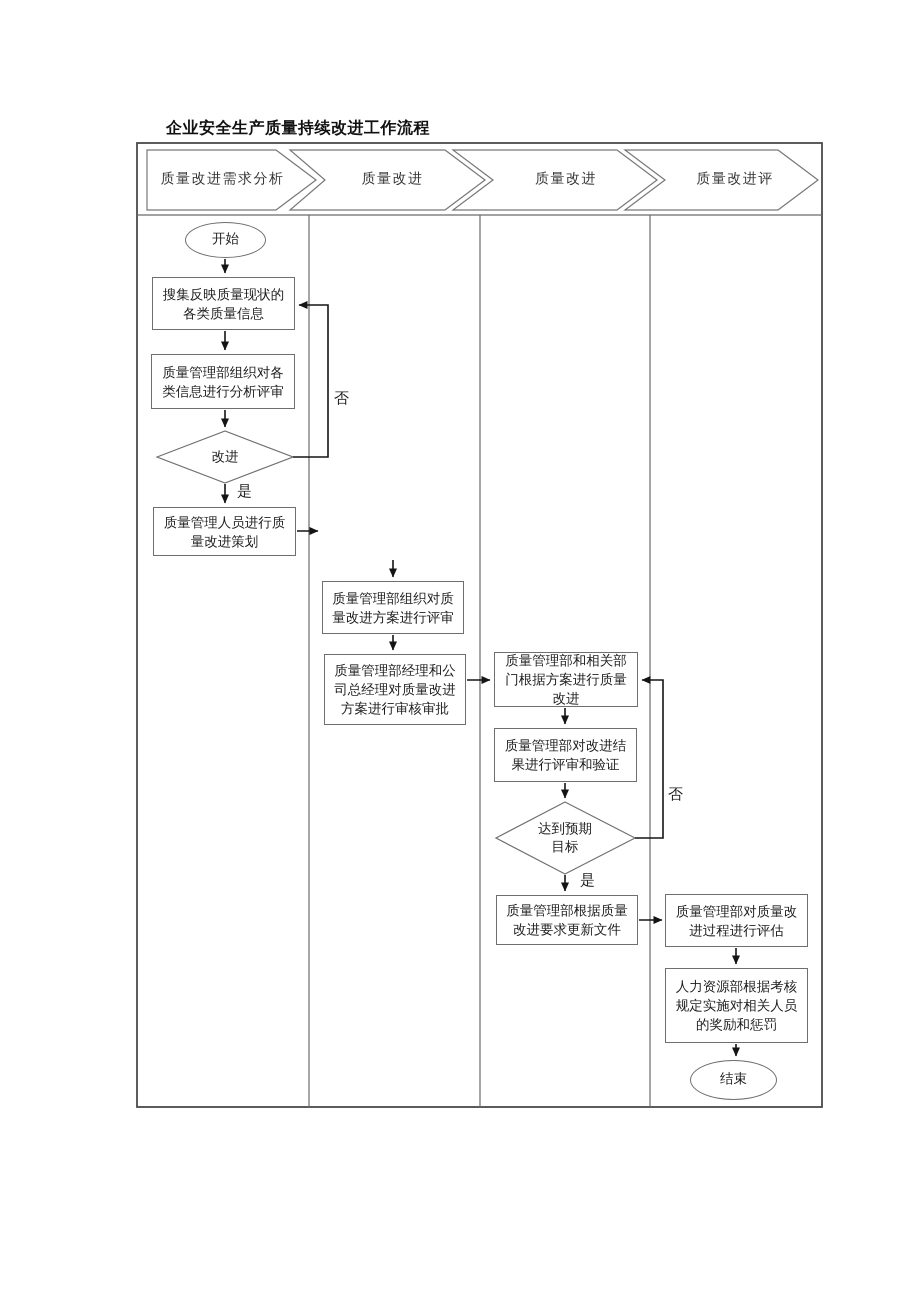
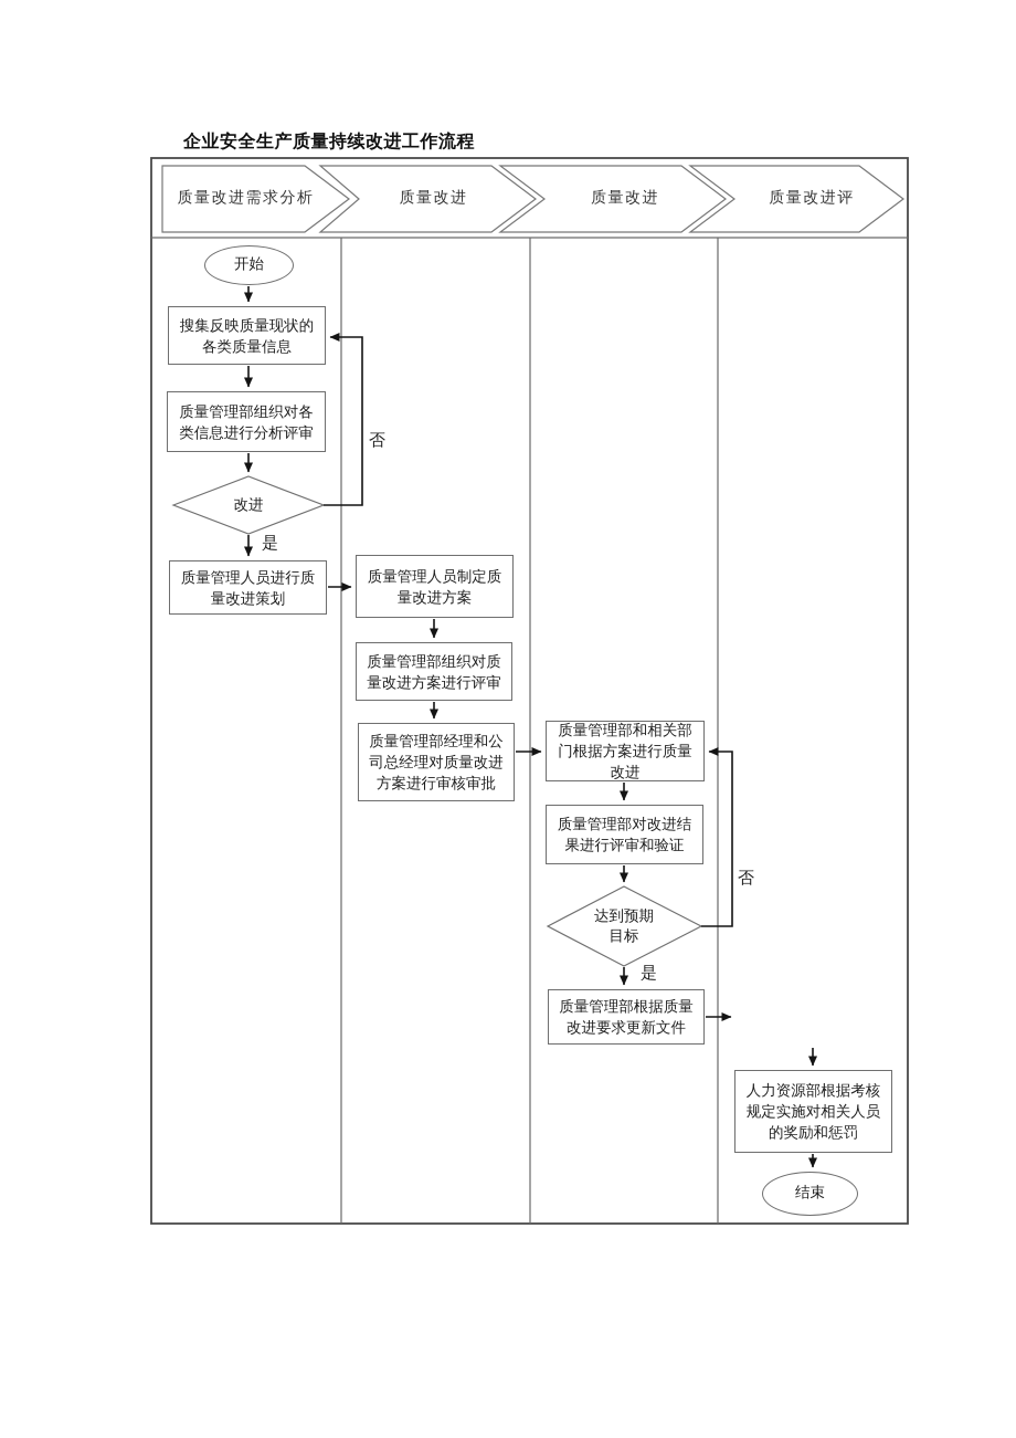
  企业安全生产质量持续改进工作流程
  质量改进需求分析
  质量改进
  质量改进
  质量改进评
  开始
  搜集反映质量现状的各类质量信息
  质量管理部组织对各类信息进行分析评审
  改进
  质量管理人员进行质量改进策划
+ 质量管理人员制定质量改进方案
  质量管理部组织对质量改进方案进行评审
  质量管理部经理和公司总经理对质量改进方案进行审核审批
  质量管理部和相关部门根据方案进行质量改进
  质量管理部对改进结果进行评审和验证
  达到预期目标
  质量管理部根据质量改进要求更新文件
- 质量管理部对质量改进过程进行评估
  人力资源部根据考核规定实施对相关人员的奖励和惩罚
  结束
  是
  否
  是
  否
